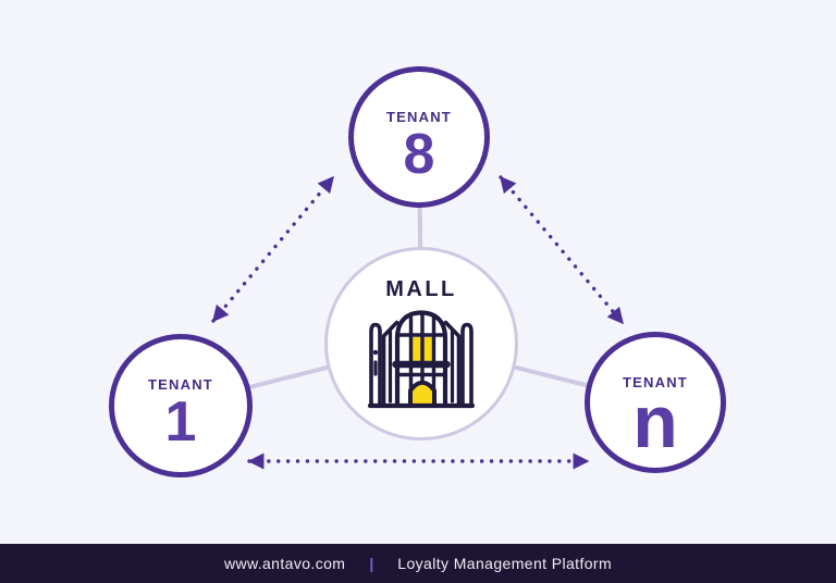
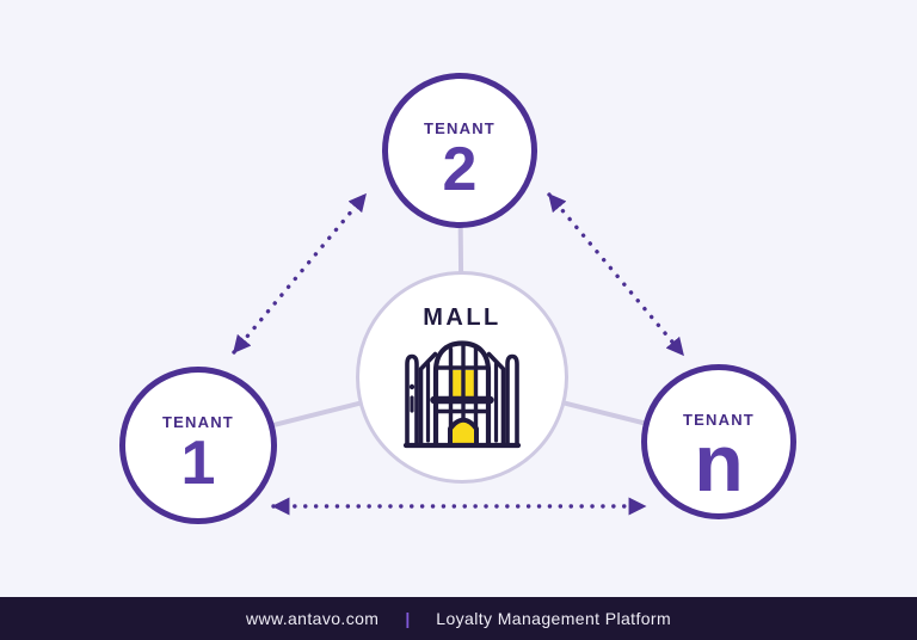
  TENANT
- 8
+ 2
  TENANT
  1
  TENANT
  n
  MALL
  www.antavo.com
  |
  Loyalty Management Platform
